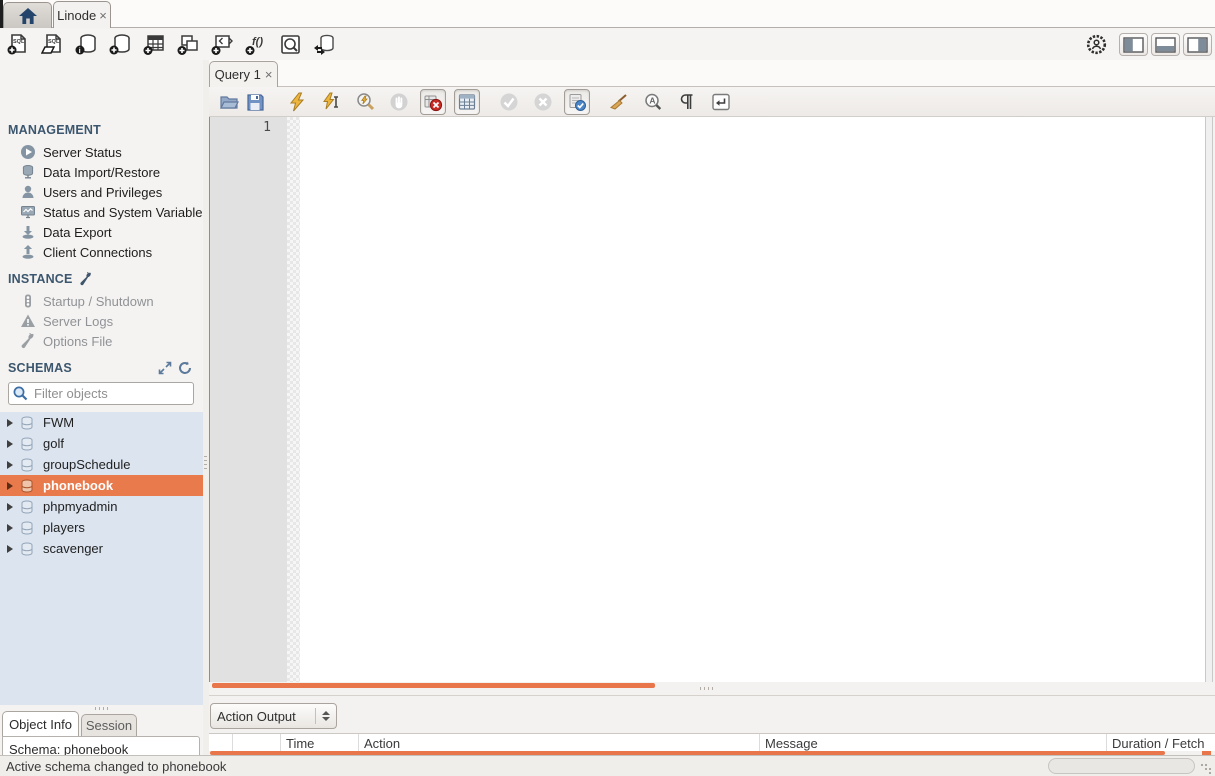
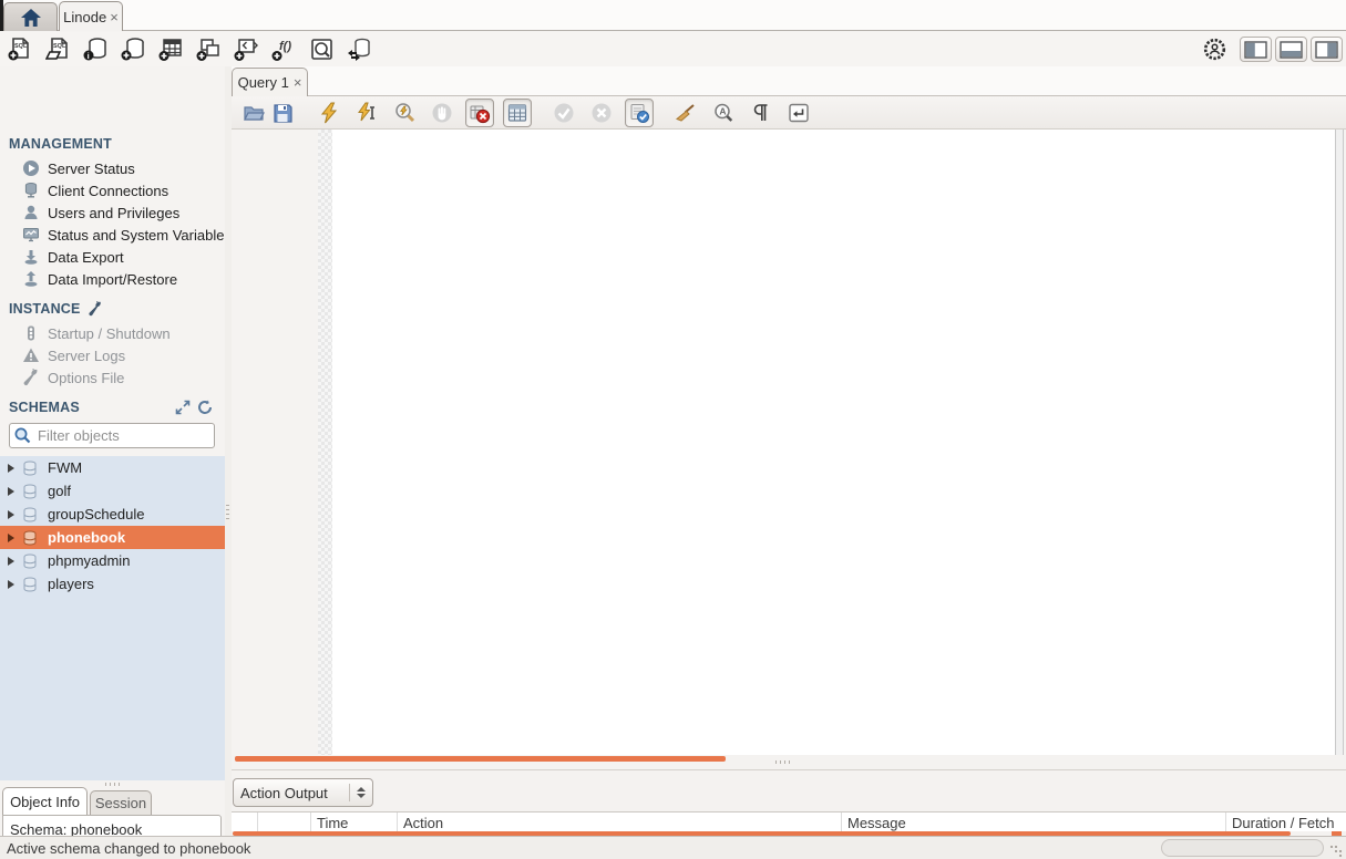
  Linode
  ×
  i
  f()
  MANAGEMENT
  Server Status
- Data Import/Restore
+ Client Connections
  Users and Privileges
  Status and System Variable
  Data Export
- Client Connections
+ Data Import/Restore
  INSTANCE
  Startup / Shutdown
  Server Logs
  Options File
  SCHEMAS
  Filter objects
  FWM
  golf
  groupSchedule
  phonebook
  phpmyadmin
  players
- scavenger
  Object Info
  Session
  Schema: phonebook
  Query 1
  ×
  A
- 1
  Action Output
  Time
  Action
  Message
  Duration / Fetch
  Active schema changed to phonebook
